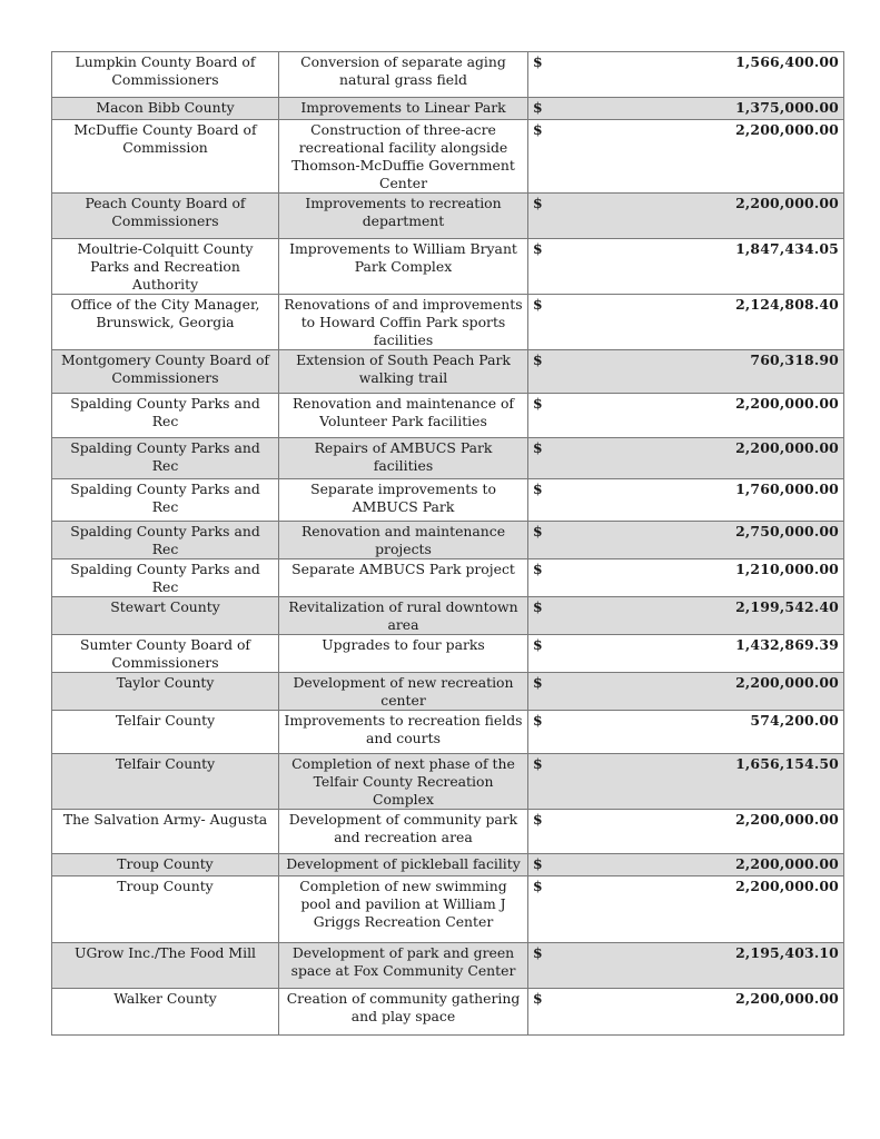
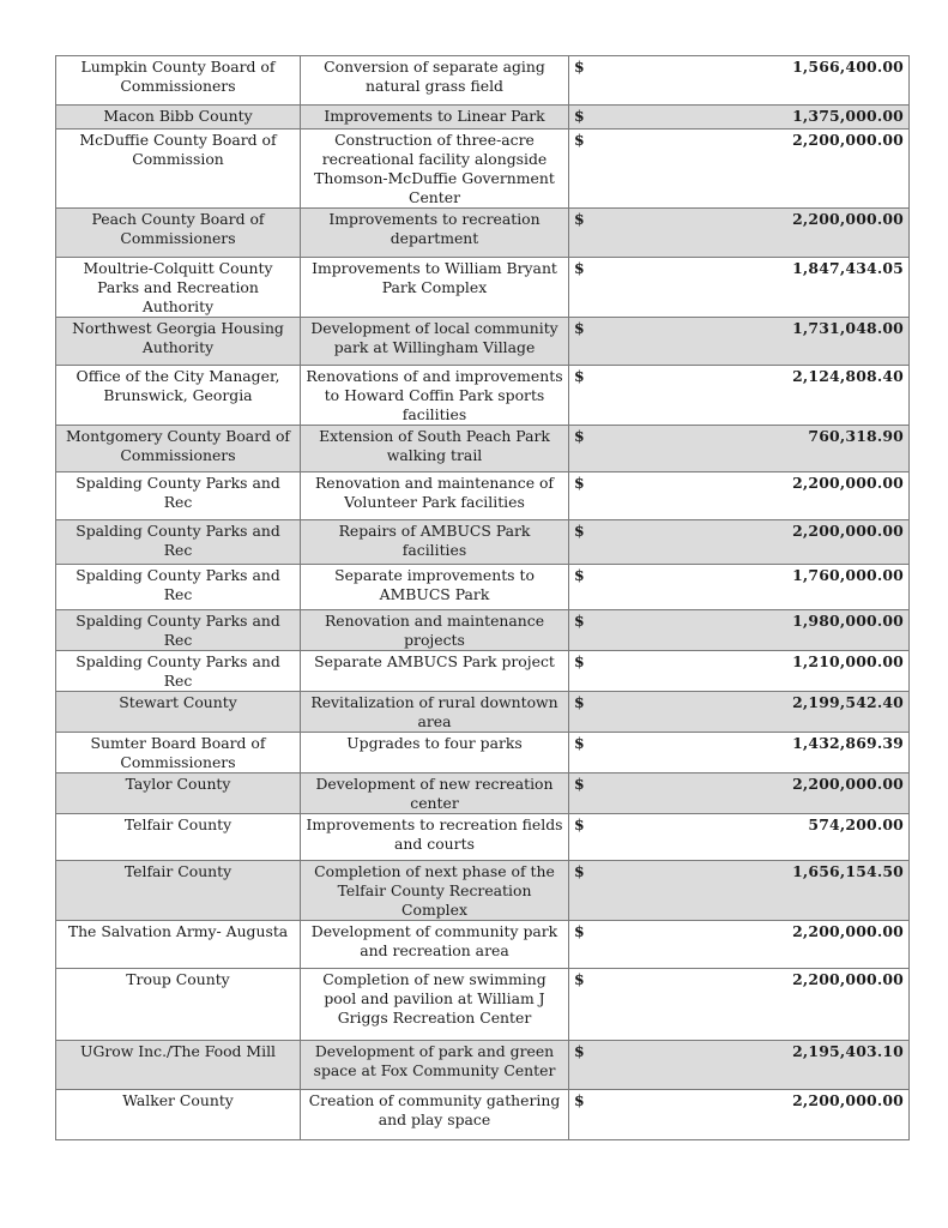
  Lumpkin County Board of Commissioners	Conversion of separate aging natural grass field	$ 1,566,400.00
  Macon Bibb County	Improvements to Linear Park	$ 1,375,000.00
  McDuffie County Board of Commission	Construction of three-acre recreational facility alongside Thomson-McDuffie Government Center	$ 2,200,000.00
  Peach County Board of Commissioners	Improvements to recreation department	$ 2,200,000.00
  Moultrie-Colquitt County Parks and Recreation Authority	Improvements to William Bryant Park Complex	$ 1,847,434.05
+ Northwest Georgia Housing Authority	Development of local community park at Willingham Village	$ 1,731,048.00
  Office of the City Manager, Brunswick, Georgia	Renovations of and improvements to Howard Coffin Park sports facilities	$ 2,124,808.40
  Montgomery County Board of Commissioners	Extension of South Peach Park walking trail	$ 760,318.90
  Spalding County Parks and Rec	Renovation and maintenance of Volunteer Park facilities	$ 2,200,000.00
  Spalding County Parks and Rec	Repairs of AMBUCS Park facilities	$ 2,200,000.00
  Spalding County Parks and Rec	Separate improvements to AMBUCS Park	$ 1,760,000.00
- Spalding County Parks and Rec	Renovation and maintenance projects	$ 2,750,000.00
+ Spalding County Parks and Rec	Renovation and maintenance projects	$ 1,980,000.00
  Spalding County Parks and Rec	Separate AMBUCS Park project	$ 1,210,000.00
  Stewart County	Revitalization of rural downtown area	$ 2,199,542.40
- Sumter County Board of Commissioners	Upgrades to four parks	$ 1,432,869.39
+ Sumter Board Board of Commissioners	Upgrades to four parks	$ 1,432,869.39
  Taylor County	Development of new recreation center	$ 2,200,000.00
  Telfair County	Improvements to recreation fields and courts	$ 574,200.00
  Telfair County	Completion of next phase of the Telfair County Recreation Complex	$ 1,656,154.50
  The Salvation Army- Augusta	Development of community park and recreation area	$ 2,200,000.00
- Troup County	Development of pickleball facility	$ 2,200,000.00
  Troup County	Completion of new swimming pool and pavilion at William J Griggs Recreation Center	$ 2,200,000.00
  UGrow Inc./The Food Mill	Development of park and green space at Fox Community Center	$ 2,195,403.10
  Walker County	Creation of community gathering and play space	$ 2,200,000.00
